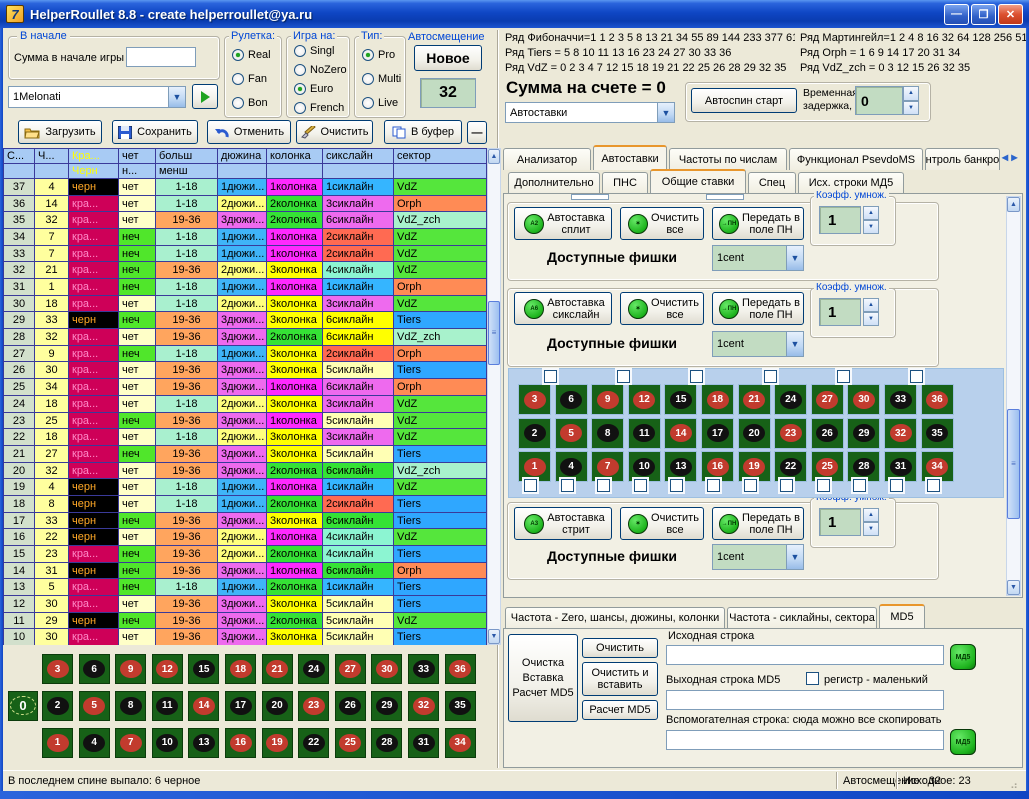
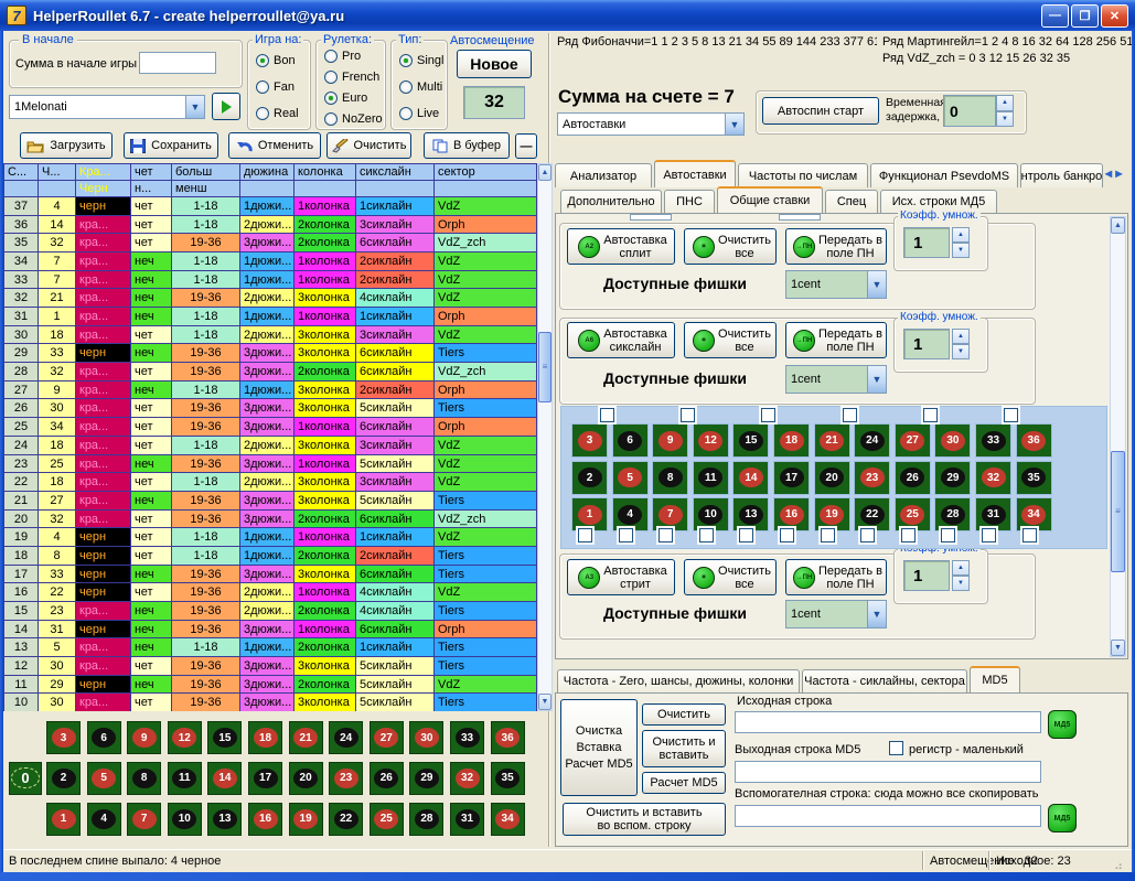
  7
- HelperRoullet 8.8 - create helperroullet@ya.ru
+ HelperRoullet 6.7 - create helperroullet@ya.ru
  —
  ❐
  ✕
  В начале
  Сумма в начале игры
  1Melonati
  ▼
- Рулетка:
+ Игра на:
- Real
+ Bon
  Fan
- Bon
+ Real
- Игра на:
+ Рулетка:
- Singl
+ Pro
- NoZero
+ French
  Euro
- French
+ NoZero
  Тип:
- Pro
+ Singl
  Multi
  Live
  Автосмещение
  Новое
  32
  Ряд Фибоначчи=1 1 2 3 5 8 13 21 34 55 89 144 233 377 6
- Ряд Tiers = 5 8 10 11 13 16 23 24 27 30 33 36
- Ряд VdZ = 0 2 3 4 7 12 15 18 19 21 22 25 26 28 29 32 35
  Ряд Мартингейл=1 2 4 8 16 32 64 128 256 51
- Ряд Orph = 1 6 9 14 17 20 31 34
  Ряд VdZ_zch = 0 3 12 15 26 32 35
- Сумма на счете = 0
+ Сумма на счете = 7
  Автоставки
  ▼
  Автоспин старт
  Временна
  задержка,
  0
  Загрузить
  Сохранить
  Отменить
  Очистить
  В буфер
  —
  С...
  Ч...
  Кра...
  чет
  больш
  дюжина
  колонка
  сикслайн
  сектор
  Черн
  н...
  менш
  37
  4
  черн
  чет
  1-18
  1дюжи...
  1колонка
  1сиклайн
  VdZ
  36
  14
  кра...
  чет
  1-18
  2дюжи...
  2колонка
  3сиклайн
  Orph
  35
  32
  кра...
  чет
  19-36
  3дюжи...
  2колонка
  6сиклайн
  VdZ_zch
  34
  7
  кра...
  неч
  1-18
  1дюжи...
  1колонка
  2сиклайн
  VdZ
  33
  7
  кра...
  неч
  1-18
  1дюжи...
  1колонка
  2сиклайн
  VdZ
  32
  21
  кра...
  неч
  19-36
  2дюжи...
  3колонка
  4сиклайн
  VdZ
  31
  1
  кра...
  неч
  1-18
  1дюжи...
  1колонка
  1сиклайн
  Orph
  30
  18
  кра...
  чет
  1-18
  2дюжи...
  3колонка
  3сиклайн
  VdZ
  29
  33
  черн
  неч
  19-36
  3дюжи...
  3колонка
  6сиклайн
  Tiers
  28
  32
  кра...
  чет
  19-36
  3дюжи...
  2колонка
  6сиклайн
  VdZ_zch
  27
  9
  кра...
  неч
  1-18
  1дюжи...
  3колонка
  2сиклайн
  Orph
  26
  30
  кра...
  чет
  19-36
  3дюжи...
  3колонка
  5сиклайн
  Tiers
  25
  34
  кра...
  чет
  19-36
  3дюжи...
  1колонка
  6сиклайн
  Orph
  24
  18
  кра...
  чет
  1-18
  2дюжи...
  3колонка
  3сиклайн
  VdZ
  23
  25
  кра...
  неч
  19-36
  3дюжи...
  1колонка
  5сиклайн
  VdZ
  22
  18
  кра...
  чет
  1-18
  2дюжи...
  3колонка
  3сиклайн
  VdZ
  21
  27
  кра...
  неч
  19-36
  3дюжи...
  3колонка
  5сиклайн
  Tiers
  20
  32
  кра...
  чет
  19-36
  3дюжи...
  2колонка
  6сиклайн
  VdZ_zch
  19
  4
  черн
  чет
  1-18
  1дюжи...
  1колонка
  1сиклайн
  VdZ
  18
  8
  черн
  чет
  1-18
  1дюжи...
  2колонка
  2сиклайн
  Tiers
  17
  33
  черн
  неч
  19-36
  3дюжи...
  3колонка
  6сиклайн
  Tiers
  16
  22
  черн
  чет
  19-36
  2дюжи...
  1колонка
  4сиклайн
  VdZ
  15
  23
  кра...
  неч
  19-36
  2дюжи...
  2колонка
  4сиклайн
  Tiers
  14
  31
  черн
  неч
  19-36
  3дюжи...
  1колонка
  6сиклайн
  Orph
  13
  5
  кра...
  неч
  1-18
  1дюжи...
  2колонка
  1сиклайн
  Tiers
  12
  30
  кра...
  чет
  19-36
  3дюжи...
  3колонка
  5сиклайн
  Tiers
  11
  29
  черн
  неч
  19-36
  3дюжи...
  2колонка
  5сиклайн
  VdZ
  10
  30
  кра...
  чет
  19-36
  3дюжи...
  3колонка
  5сиклайн
  Tiers
  ≡
  3
  6
  9
  12
  15
  18
  21
  24
  27
  30
  33
  36
  2
  5
  8
  11
  14
  17
  20
  23
  26
  29
  32
  35
  1
  4
  7
  10
  13
  16
  19
  22
  25
  28
  31
  34
  0
  Анализатор
  Автоставки
  Частоты по числам
  Функционал PsevdoMS
  нтроль банкро
  ◂ ▸
  Дополнительно
  ПНС
  Общие ставки
  Спец
  Исх. строки МД5
  Автоставка
  сплит
  Очистить
  все
  Передать в
  поле ПН
  Доступные фишки
  1cent
  ▼
  Коэфф. умнож.
  1
  Автоставка
  сикслайн
  Очистить
  все
  Передать в
  поле ПН
  Доступные фишки
  1cent
  ▼
  Коэфф. умнож.
  1
  Автоставка
  стрит
  Очистить
  все
  Передать в
  поле ПН
  Доступные фишки
  1cent
  ▼
  1
  3
  6
  9
  12
  15
  18
  21
  24
  27
  30
  33
  36
  2
  5
  8
  11
  14
  17
  20
  23
  26
  29
  32
  35
  1
  4
  7
  10
  13
  16
  19
  22
  25
  28
  31
  34
  ≡
  Частота - Zero, шансы, дюжины, колонки
  Частота - сиклайны, сектора
  MD5
  Очистка
  Вставка
  Расчет MD5
  Очистить
  Очистить и
  вставить
  Расчет MD5
+ Очистить и вставить
+ во вспом. строку
  Исходная строка
  Выходная строка MD5
  регистр - маленький
  Вспомогателная строка: сюда можно все скопировать
- В последнем спине выпало: 6 черное
+ В последнем спине выпало: 4 черное
  Автосмещение : 32
  Исходное: 23
  ⣠
